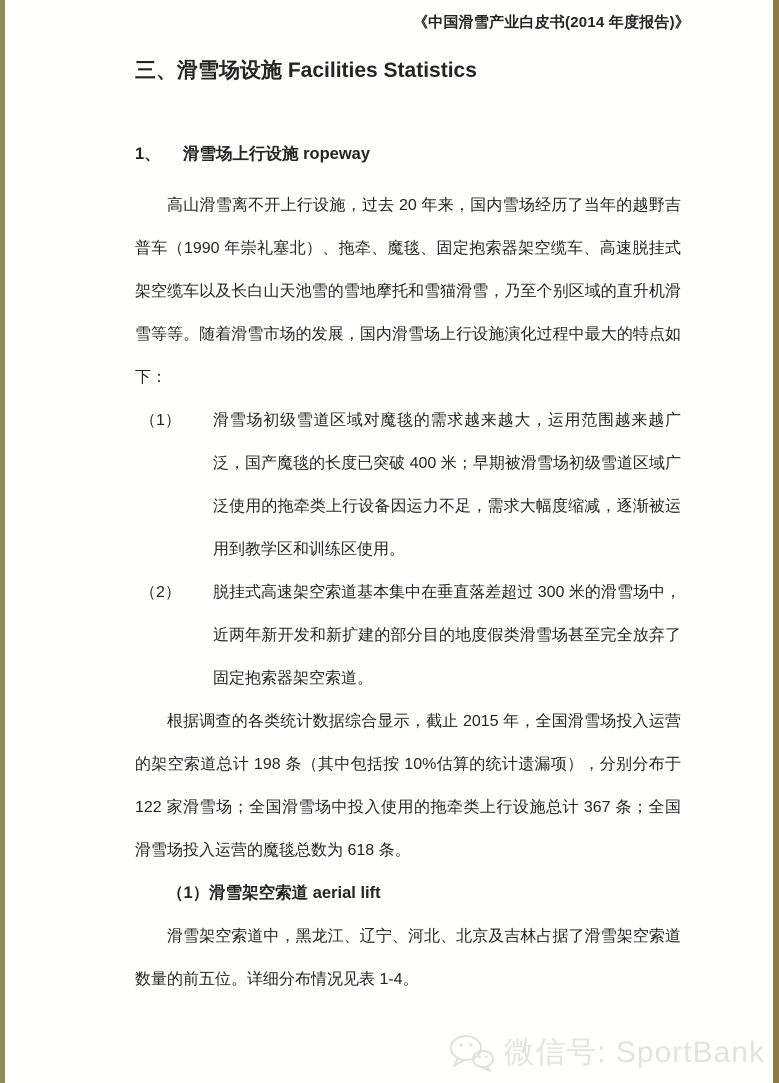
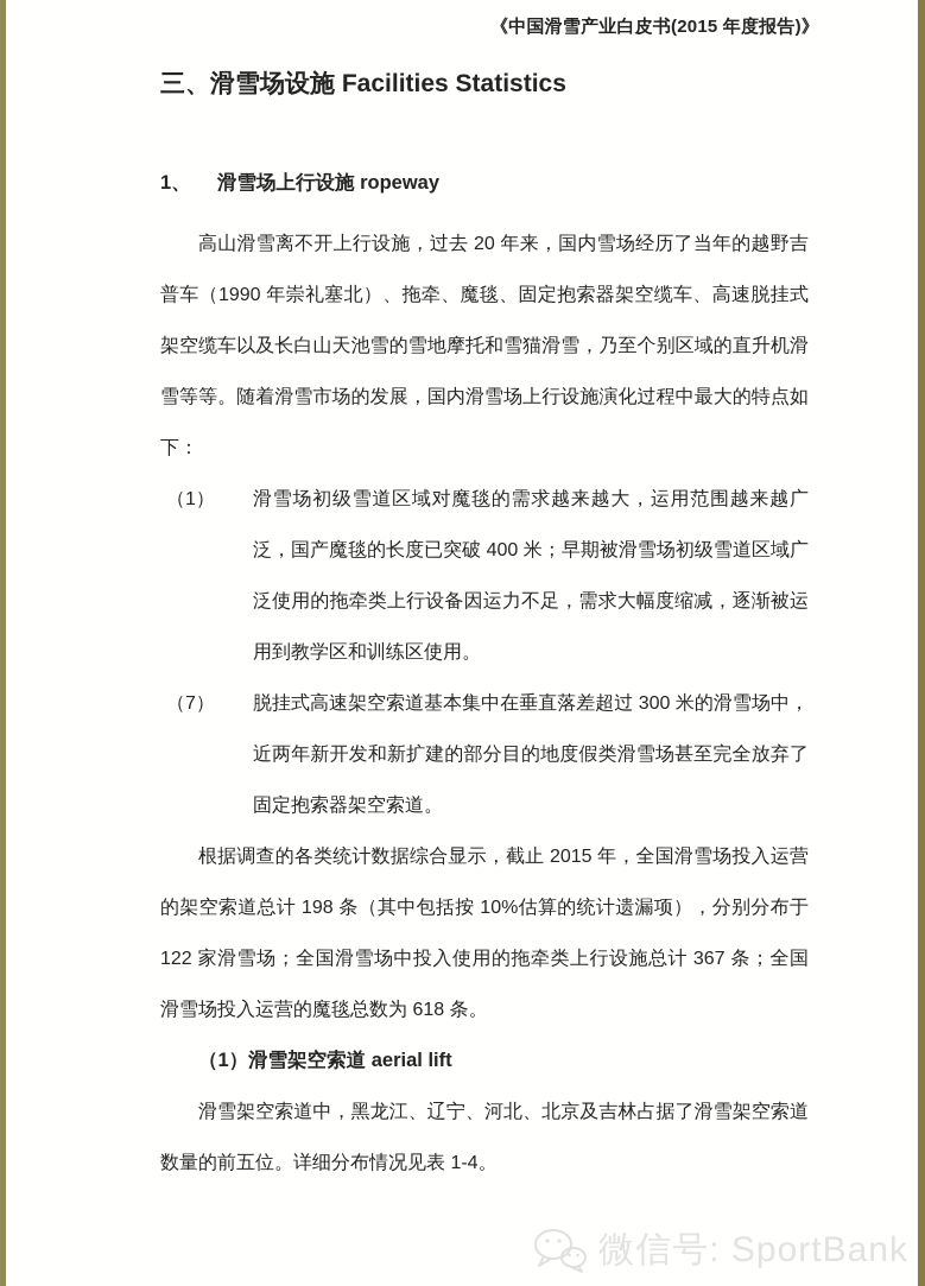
- 《中国滑雪产业白皮书(2014 年度报告)》
+ 《中国滑雪产业白皮书(2015 年度报告)》
  三、滑雪场设施 Facilities Statistics
  1、 滑雪场上行设施 ropeway
  高山滑雪离不开上行设施，过去 20 年来，国内雪场经历了当年的越野吉普车（1990 年崇礼塞北）、拖牵、魔毯、固定抱索器架空缆车、高速脱挂式架空缆车以及长白山天池雪的雪地摩托和雪猫滑雪，乃至个别区域的直升机滑雪等等。随着滑雪市场的发展，国内滑雪场上行设施演化过程中最大的特点如下：
  （1）
  滑雪场初级雪道区域对魔毯的需求越来越大，运用范围越来越广泛，国产魔毯的长度已突破 400 米；早期被滑雪场初级雪道区域广泛使用的拖牵类上行设备因运力不足，需求大幅度缩减，逐渐被运用到教学区和训练区使用。
- （2）
+ （7）
  脱挂式高速架空索道基本集中在垂直落差超过 300 米的滑雪场中，近两年新开发和新扩建的部分目的地度假类滑雪场甚至完全放弃了固定抱索器架空索道。
  根据调查的各类统计数据综合显示，截止 2015 年，全国滑雪场投入运营的架空索道总计 198 条（其中包括按 10%估算的统计遗漏项），分别分布于 122 家滑雪场；全国滑雪场中投入使用的拖牵类上行设施总计 367 条；全国滑雪场投入运营的魔毯总数为 618 条。
  （1）滑雪架空索道 aerial lift
  滑雪架空索道中，黑龙江、辽宁、河北、北京及吉林占据了滑雪架空索道数量的前五位。详细分布情况见表 1-4。
  微信号: SportBank
